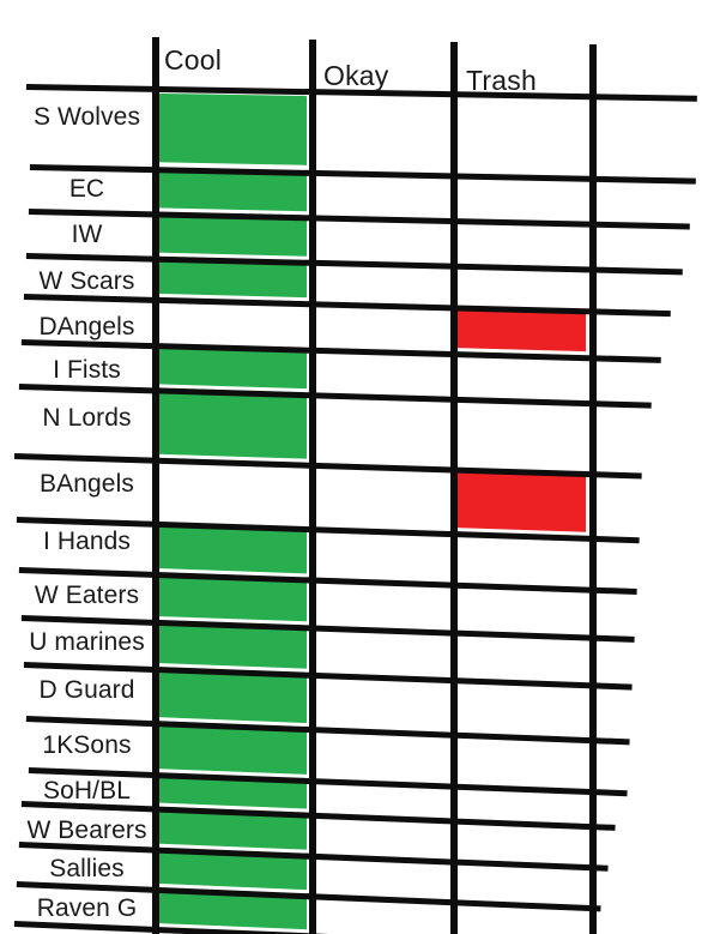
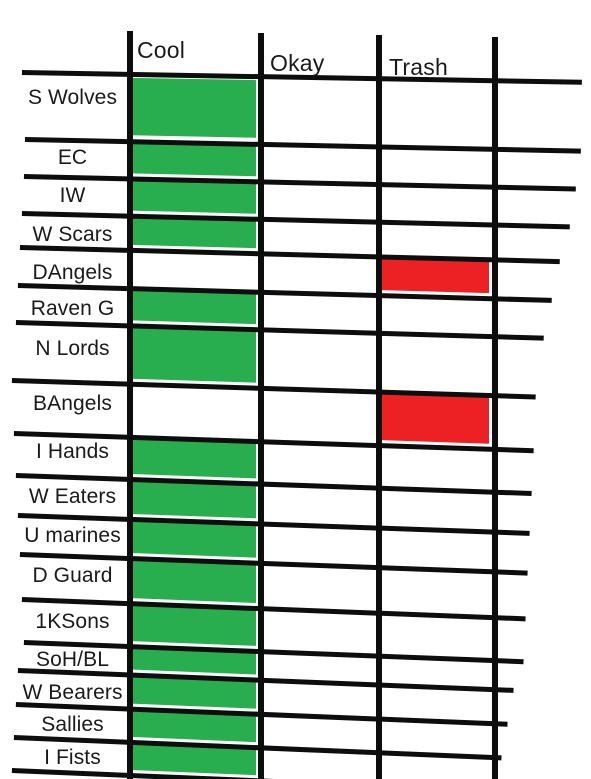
  Cool
  Okay
  Trash
  S Wolves
  EC
  IW
  W Scars
  DAngels
- I Fists
+ Raven G
  N Lords
  BAngels
  I Hands
  W Eaters
  U marines
  D Guard
  1KSons
  SoH/BL
  W Bearers
  Sallies
- Raven G
+ I Fists
